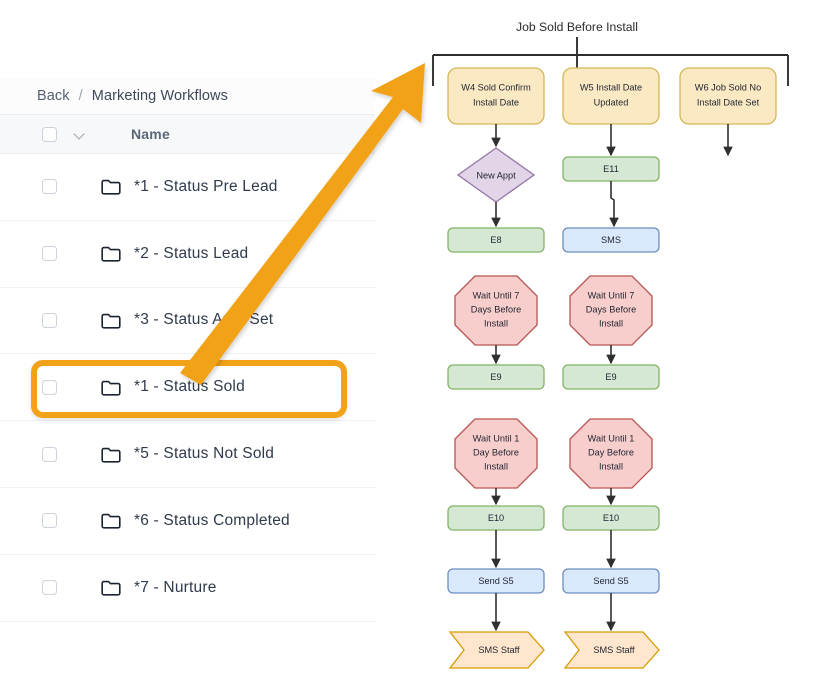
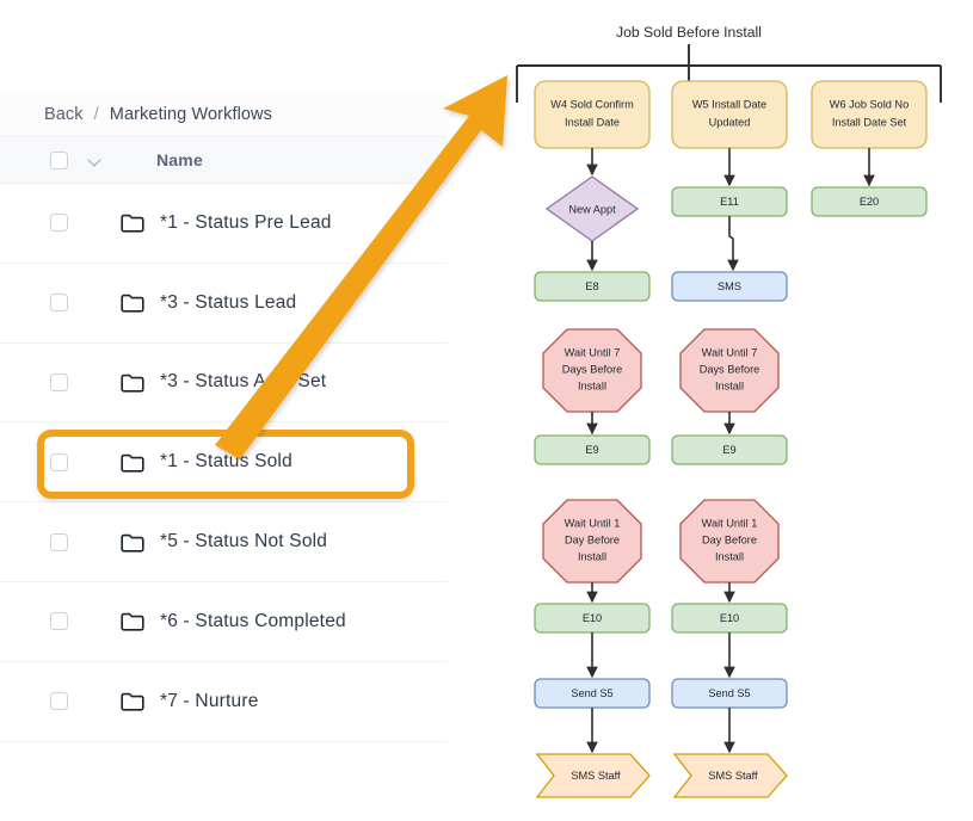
  Back
  /
  Marketing Workflows
  Name
  *1 - Status Pre Lead
- *2 - Status Lead
+ *3 - Status Lead
  *3 - Status A Set
  *1 - Status Sold
  *5 - Status Not Sold
  *6 - Status Completed
  *7 - Nurture
  Job Sold Before Install
  W4 Sold Confirm
  Install Date
  New Appt
  E8
  Wait Until 7
  Days Before
  Install
  E9
  Wait Until 1
  Day Before
  Install
  E10
  Send S5
  SMS Staff
  W5 Install Date
  Updated
  E11
  SMS
  Wait Until 7
  Days Before
  Install
  E9
  Wait Until 1
  Day Before
  Install
  E10
  Send S5
  SMS Staff
  W6 Job Sold No
  Install Date Set
+ E20
